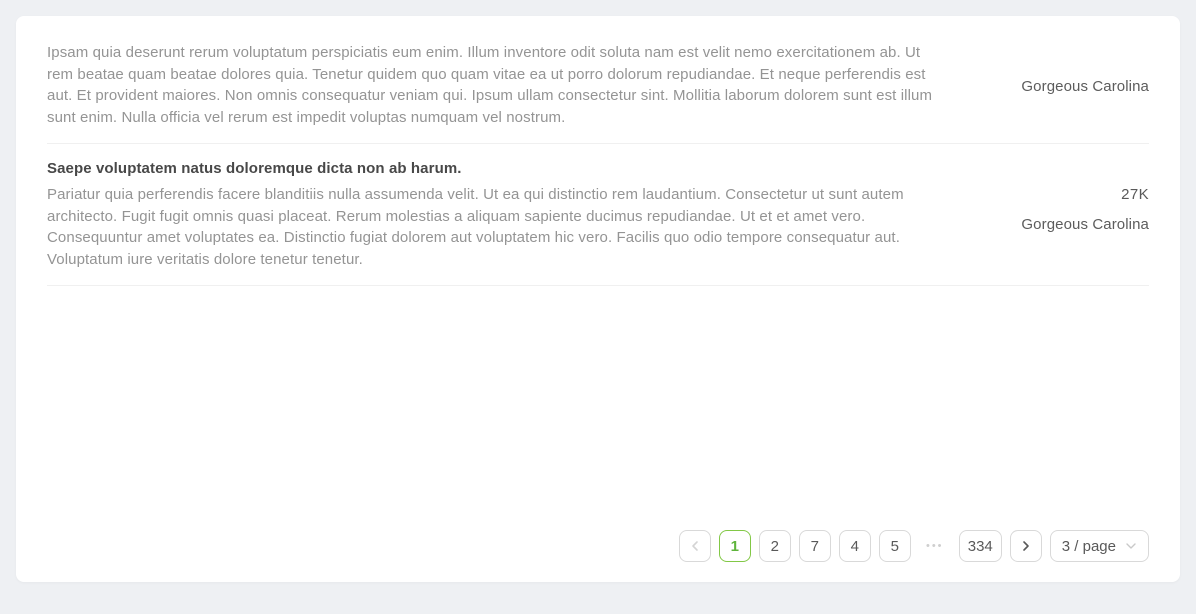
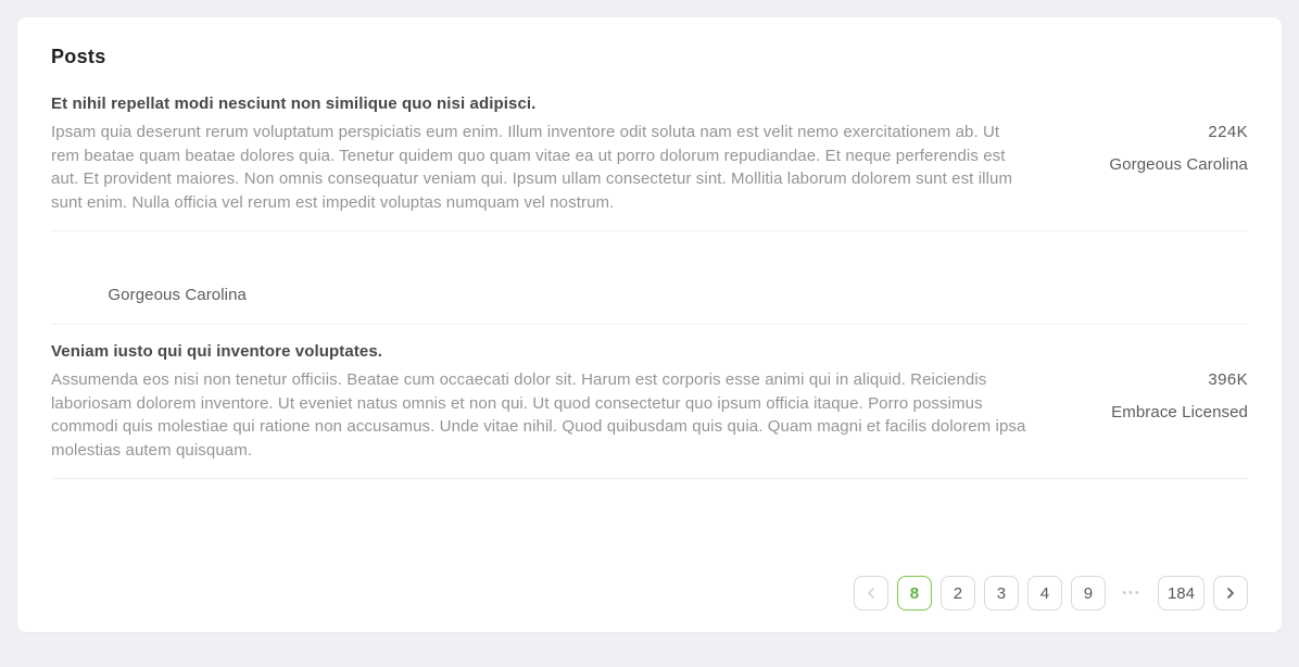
+ Posts
+ Et nihil repellat modi nesciunt non similique quo nisi adipisci.
  Ipsam quia deserunt rerum voluptatum perspiciatis eum enim. Illum inventore odit soluta nam est velit nemo exercitationem ab. Ut rem beatae quam beatae dolores quia. Tenetur quidem quo quam vitae ea ut porro dolorum repudiandae. Et neque perferendis est aut. Et provident maiores. Non omnis consequatur veniam qui. Ipsum ullam consectetur sint. Mollitia laborum dolorem sunt est illum sunt enim. Nulla officia vel rerum est impedit voluptas numquam vel nostrum.
+ 224K
  Gorgeous Carolina
- Saepe voluptatem natus doloremque dicta non ab harum.
- Pariatur quia perferendis facere blanditiis nulla assumenda velit. Ut ea qui distinctio rem laudantium. Consectetur ut sunt autem architecto. Fugit fugit omnis quasi placeat. Rerum molestias a aliquam sapiente ducimus repudiandae. Ut et et amet vero. Consequuntur amet voluptates ea. Distinctio fugiat dolorem aut voluptatem hic vero. Facilis quo odio tempore consequatur aut. Voluptatum iure veritatis dolore tenetur tenetur.
- 27K
  Gorgeous Carolina
+ Veniam iusto qui qui inventore voluptates.
+ Assumenda eos nisi non tenetur officiis. Beatae cum occaecati dolor sit. Harum est corporis esse animi qui in aliquid. Reiciendis laboriosam dolorem inventore. Ut eveniet natus omnis et non qui. Ut quod consectetur quo ipsum officia itaque. Porro possimus commodi quis molestiae qui ratione non accusamus. Unde vitae nihil. Quod quibusdam quis quia. Quam magni et facilis dolorem ipsa molestias autem quisquam.
+ 396K
+ Embrace Licensed
- 1
+ 8
  2
- 7
+ 3
  4
- 5
+ 9
  •••
- 334
+ 184
- 3 / page
